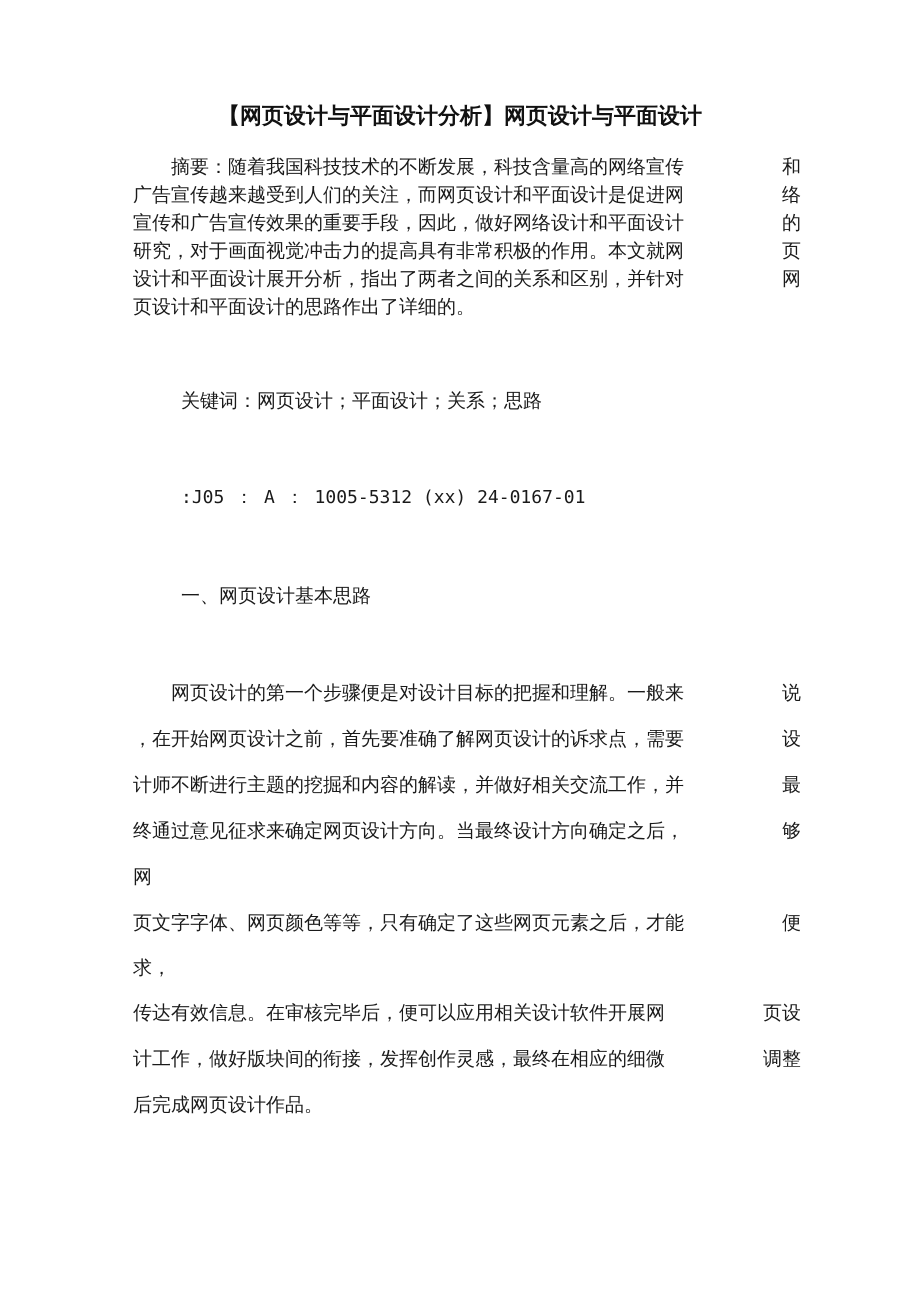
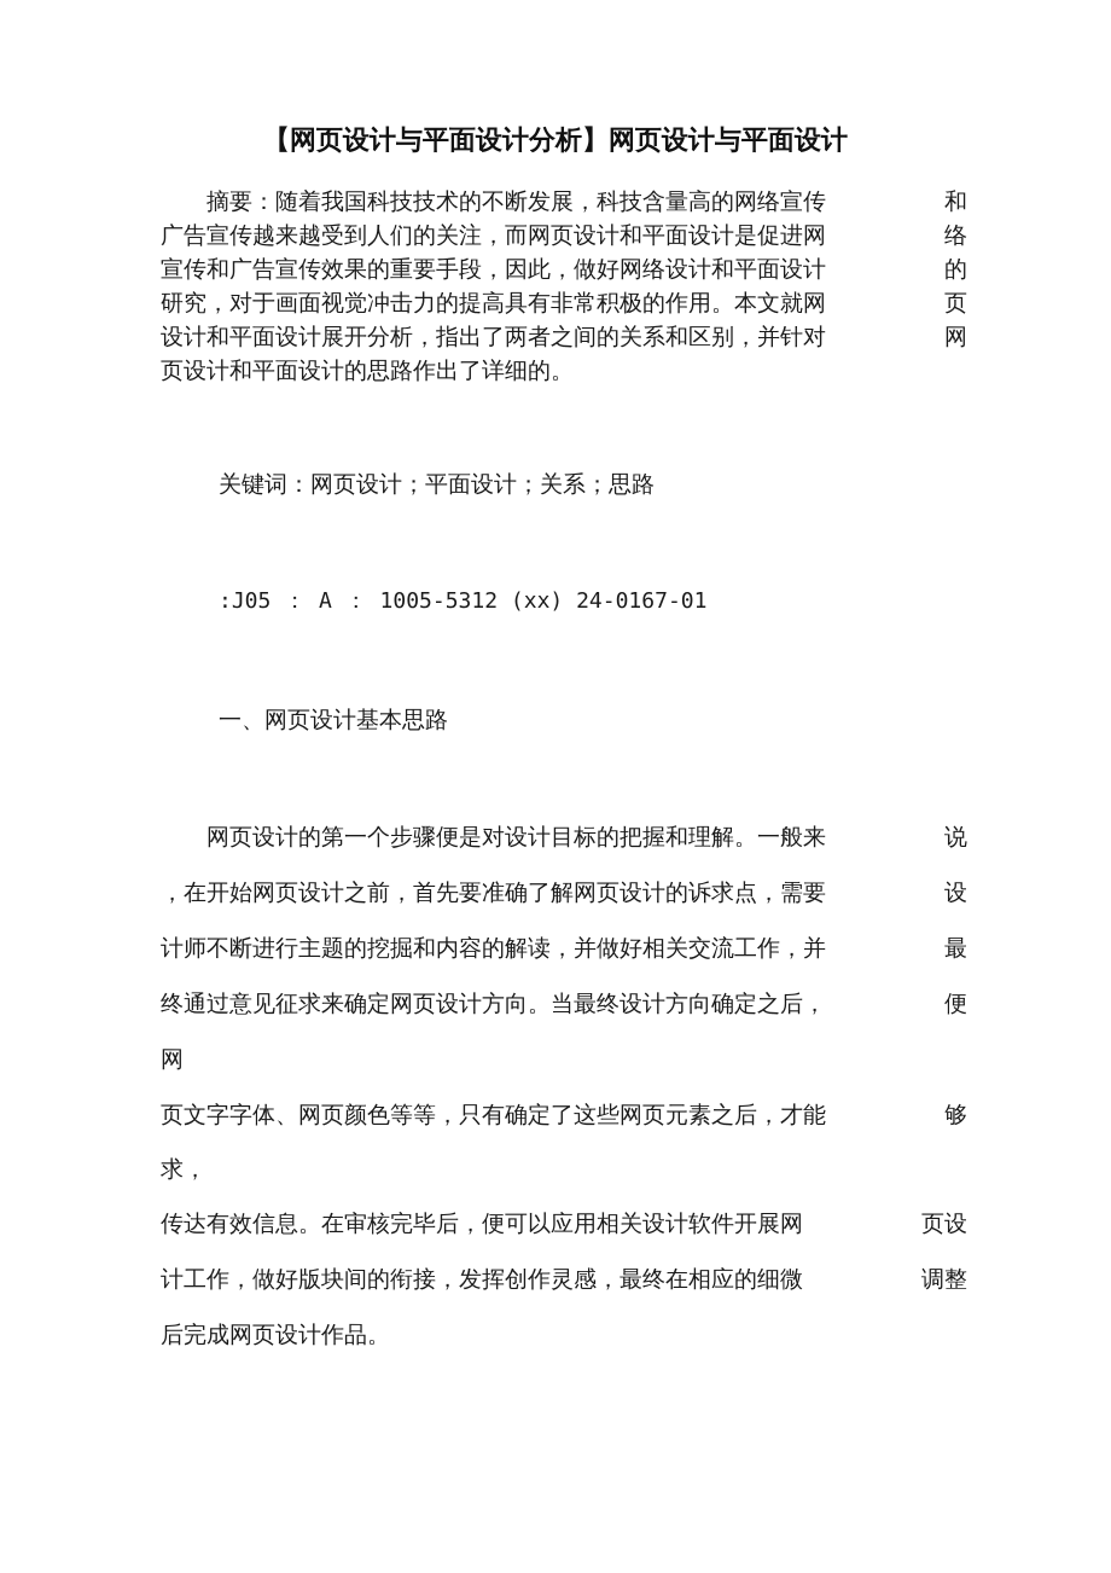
  【网页设计与平面设计分析】网页设计与平面设计
  摘要：随着我国科技技术的不断发展，科技含量高的网络宣传
  和
  广告宣传越来越受到人们的关注，而网页设计和平面设计是促进网
  络
  宣传和广告宣传效果的重要手段，因此，做好网络设计和平面设计
  的
  研究，对于画面视觉冲击力的提高具有非常积极的作用。本文就网
  页
  设计和平面设计展开分析，指出了两者之间的关系和区别，并针对
  网
  页设计和平面设计的思路作出了详细的。
  关键词：网页设计；平面设计；关系；思路
  :J05 ： A ： 1005-5312 (xx) 24-0167-01
  一、网页设计基本思路
  网页设计的第一个步骤便是对设计目标的把握和理解。一般来
  说
  ，在开始网页设计之前，首先要准确了解网页设计的诉求点，需要
  设
  计师不断进行主题的挖掘和内容的解读，并做好相关交流工作，并
  最
  终通过意见征求来确定网页设计方向。当最终设计方向确定之后，
- 够
+ 便
  网
  页文字字体、网页颜色等等，只有确定了这些网页元素之后，才能
- 便
+ 够
  求，
  传达有效信息。在审核完毕后，便可以应用相关设计软件开展网
  页设
  计工作，做好版块间的衔接，发挥创作灵感，最终在相应的细微
  调整
  后完成网页设计作品。
